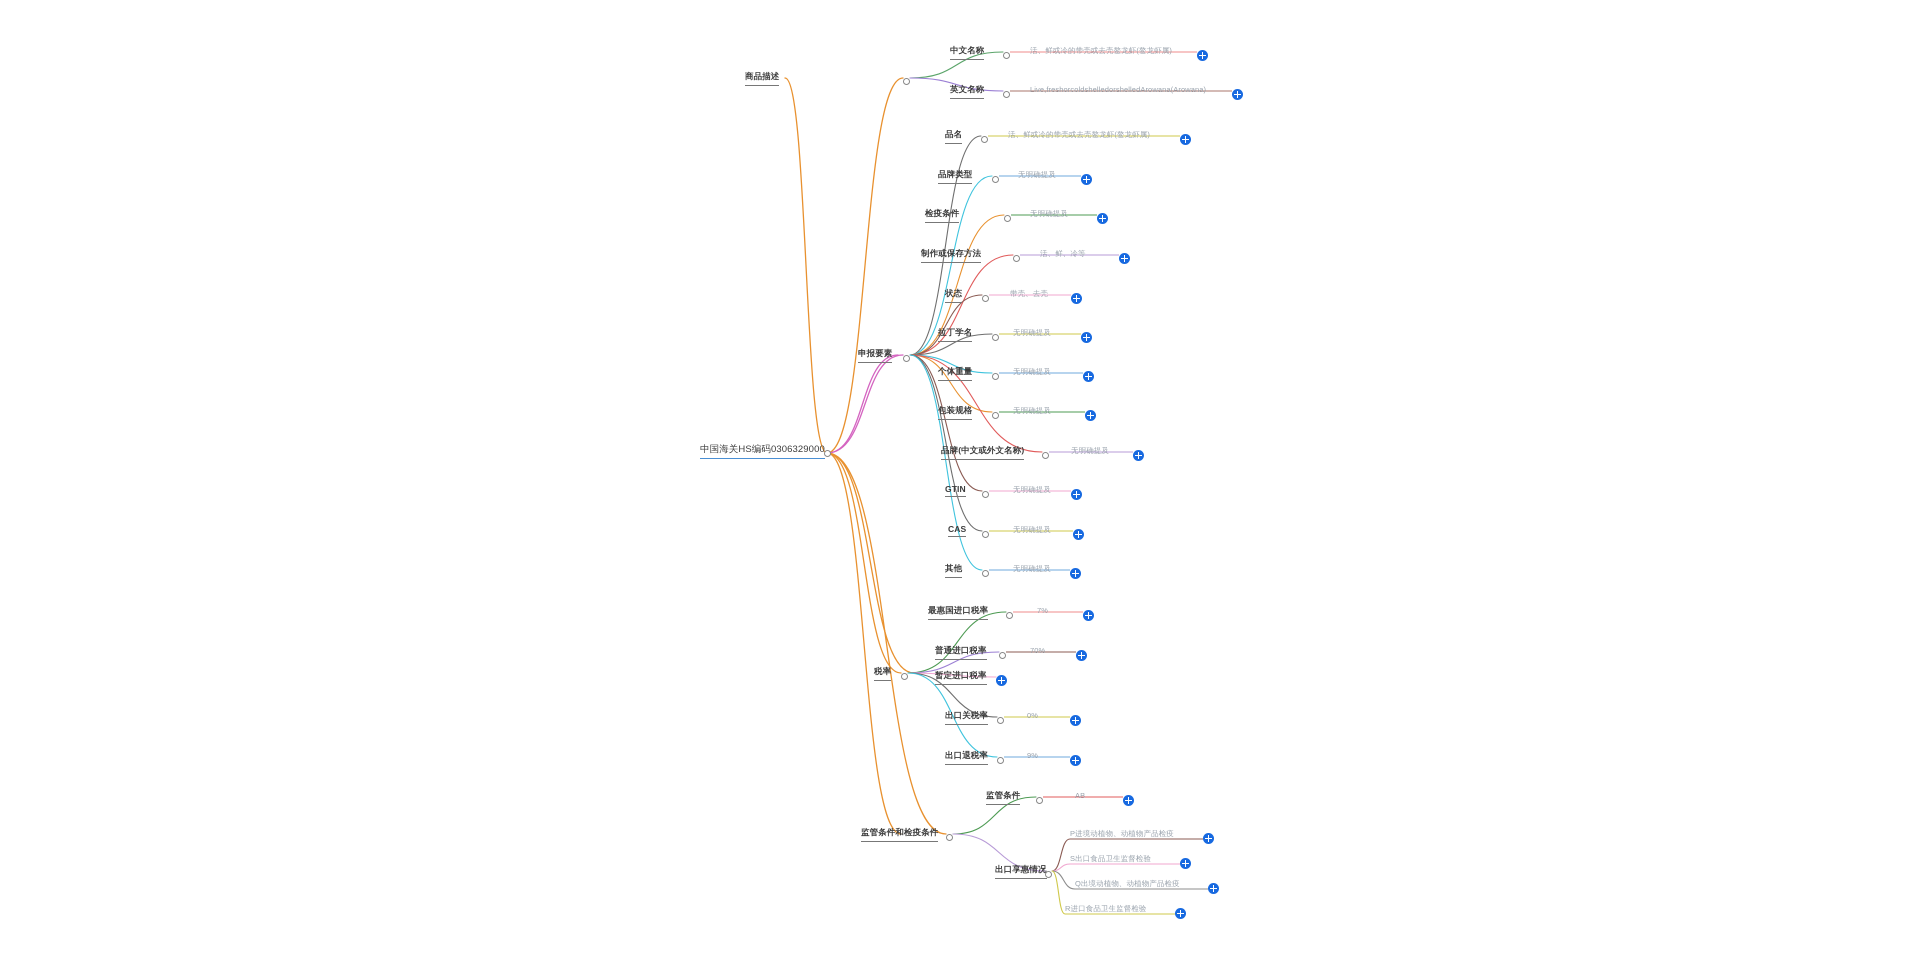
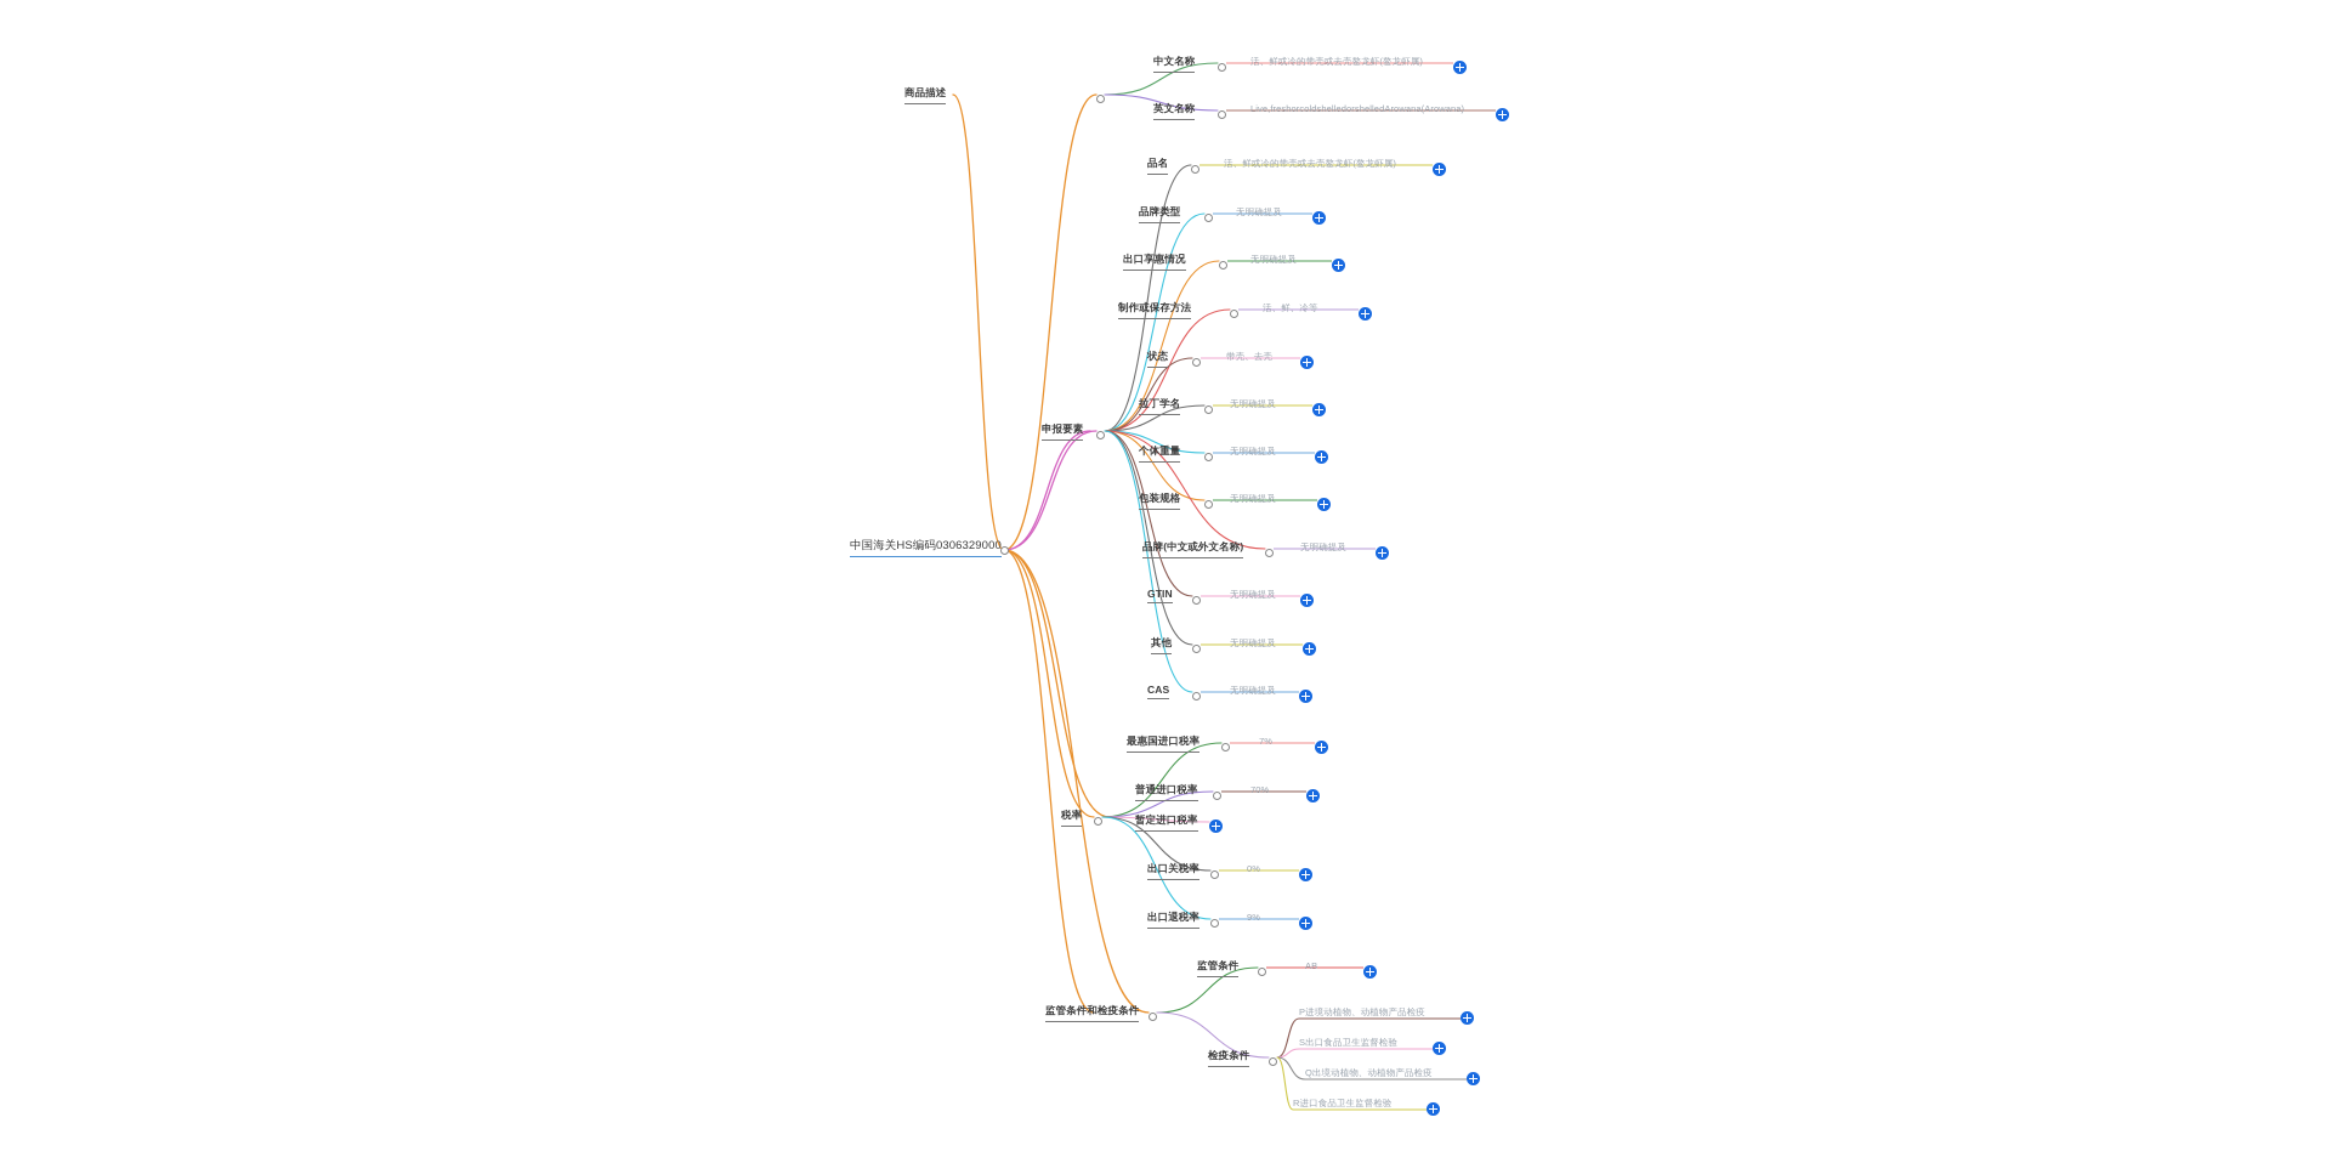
  中国海关HS编码0306329000
  商品描述
  中文名称
  活、鲜或冷的带壳或去壳鳌龙虾(鳌龙虾属)
  英文名称
  Live,freshorcoldshelledorshelledArowana(Arowana)
  申报要素
  品名
  活、鲜或冷的带壳或去壳鳌龙虾(鳌龙虾属)
  品牌类型
  无明确提及
- 检疫条件
+ 出口享惠情况
  无明确提及
  制作或保存方法
  活、鲜、冷等
  状态
  带壳、去壳
  拉丁学名
  无明确提及
  个体重量
  无明确提及
  包装规格
  无明确提及
  品牌(中文或外文名称)
  无明确提及
  GTIN
  无明确提及
- CAS
+ 其他
  无明确提及
- 其他
+ CAS
  无明确提及
  税率
  最惠国进口税率
  7%
  普通进口税率
  70%
  暂定进口税率
  出口关税率
  0%
  出口退税率
  9%
  监管条件和检疫条件
  监管条件
  AB
- 出口享惠情况
+ 检疫条件
  P进境动植物、动植物产品检疫
  S出口食品卫生监督检验
  Q出境动植物、动植物产品检疫
  R进口食品卫生监督检验
